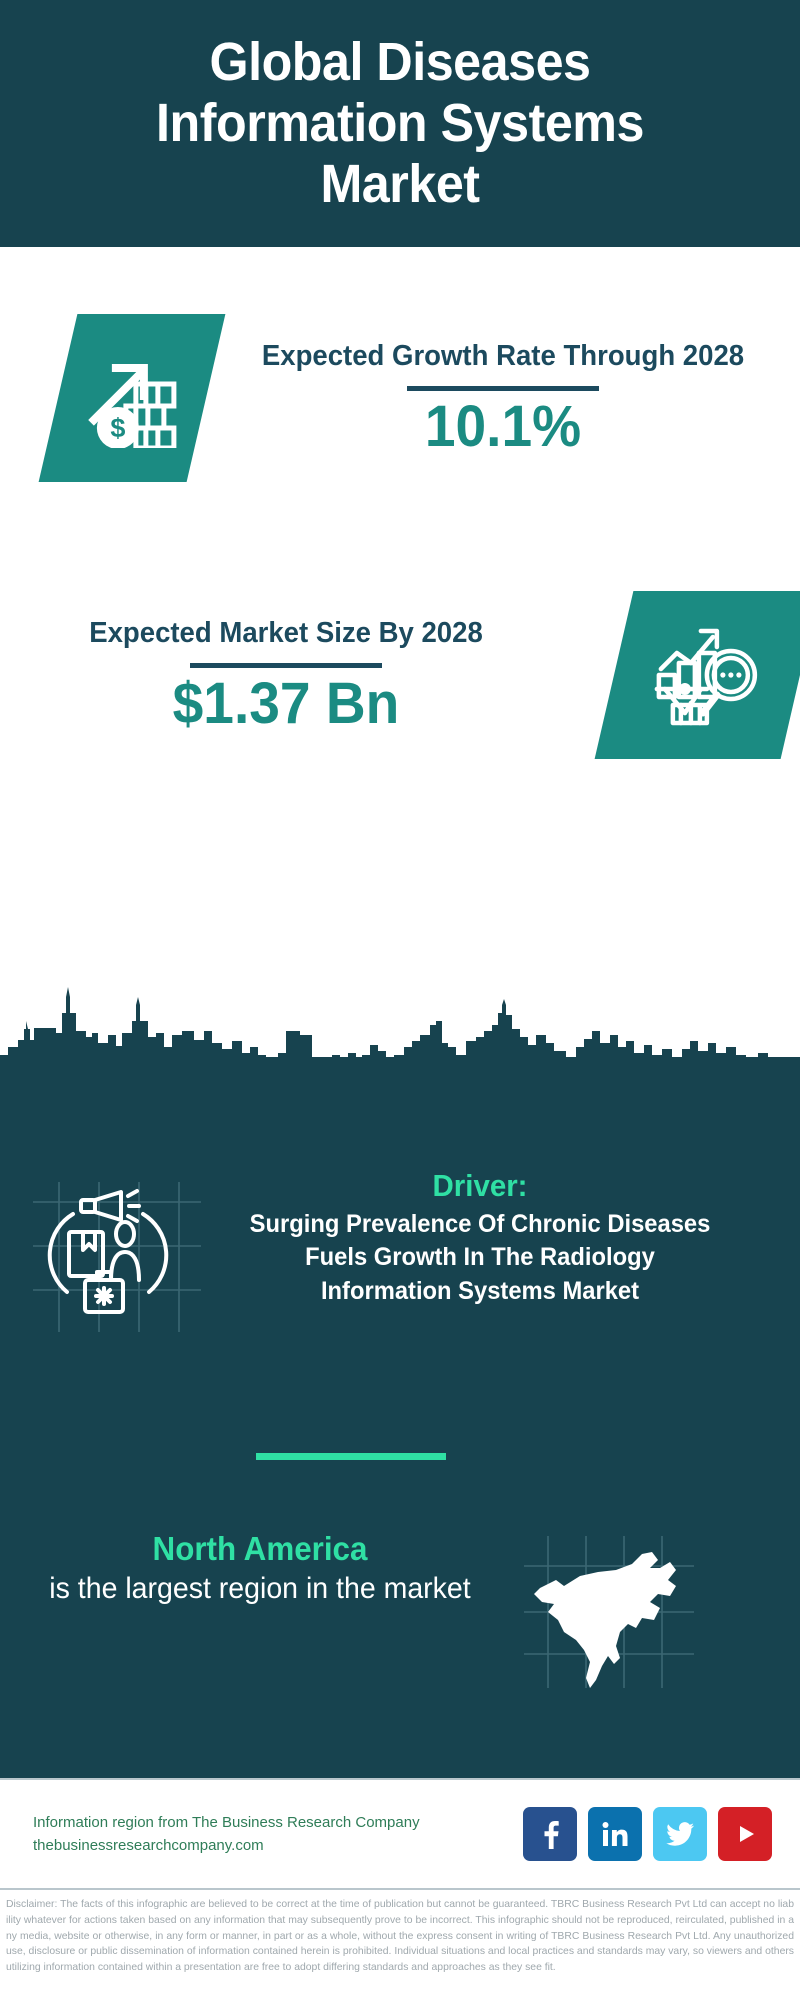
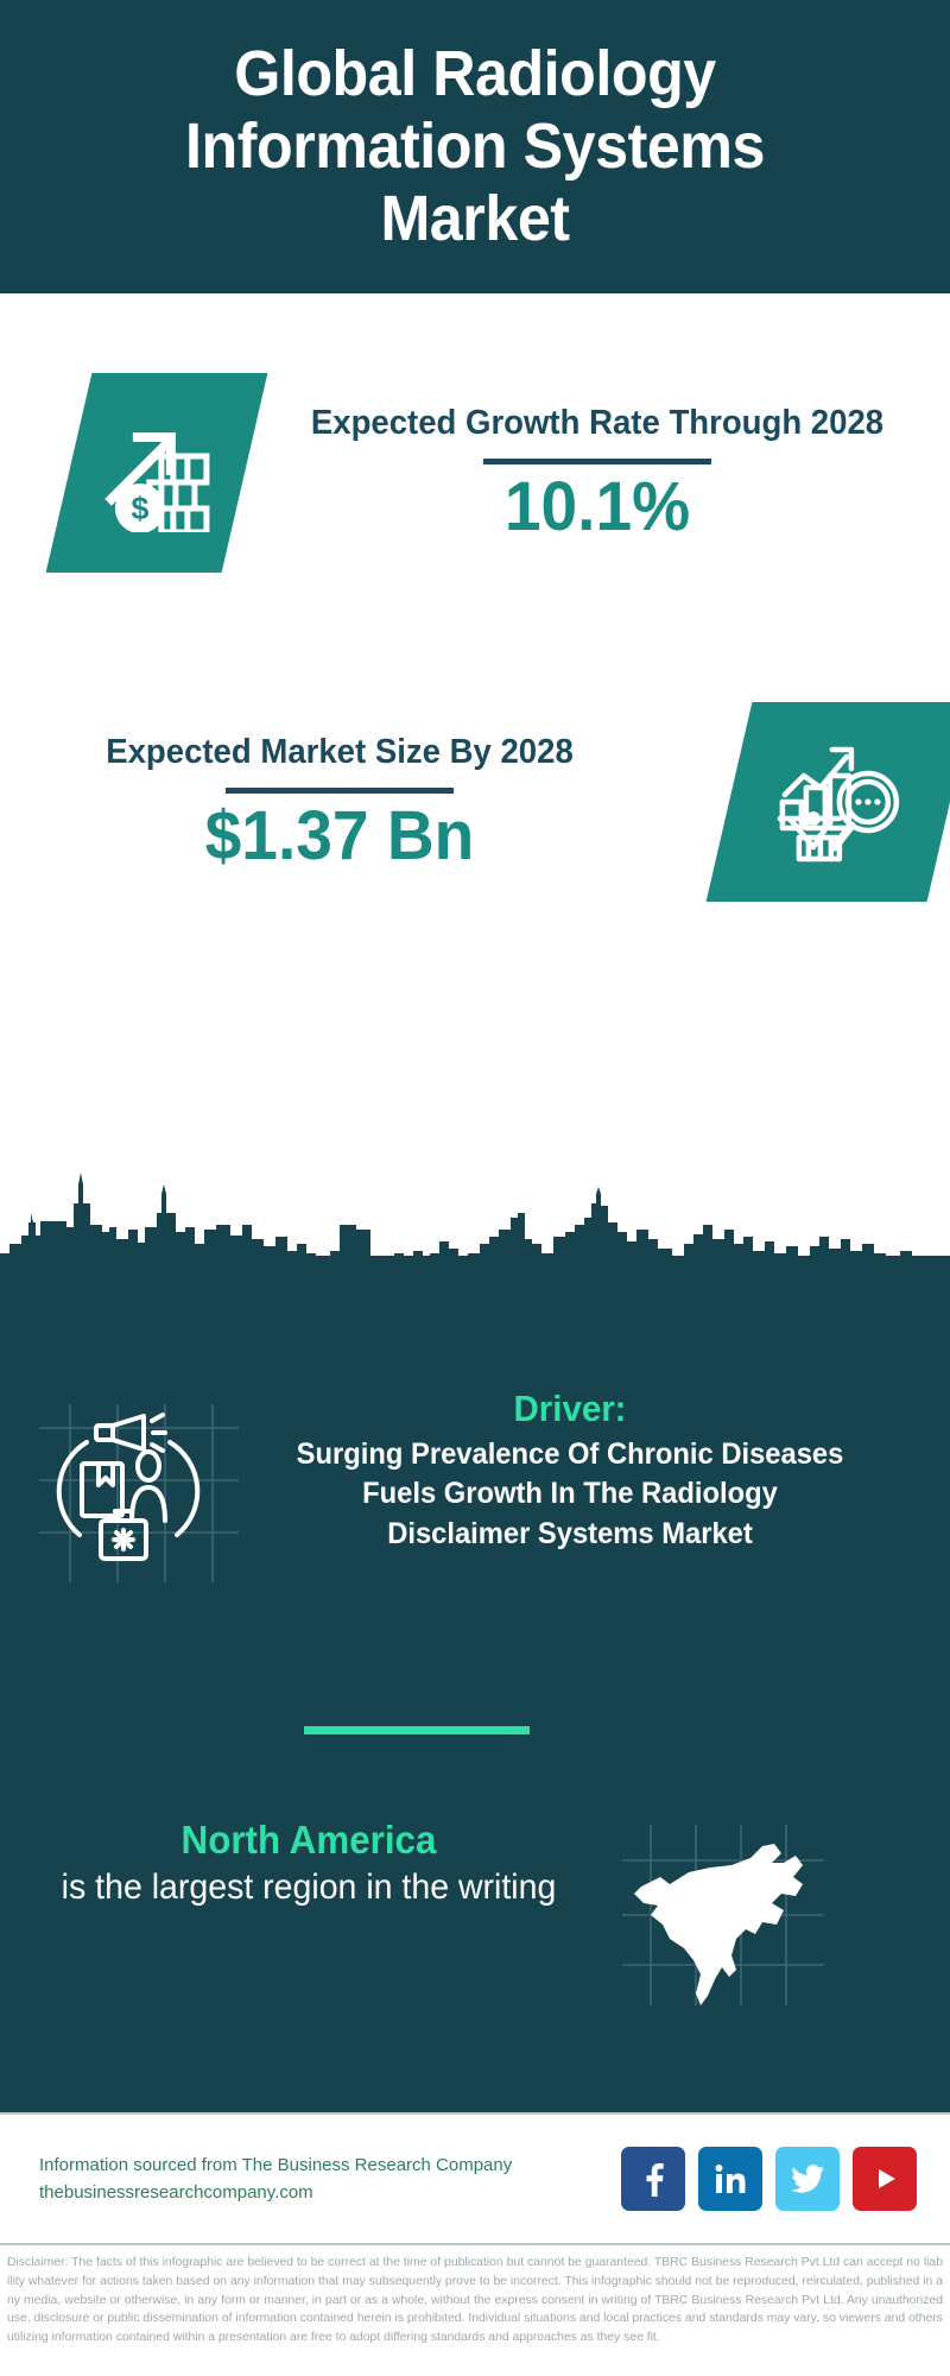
- Global Diseases Information Systems Market
+ Global Radiology Information Systems Market
  Expected Growth Rate Through 2028
  10.1%
  Expected Market Size By 2028
  $1.37 Bn
  Driver:
- Surging Prevalence Of Chronic Diseases Fuels Growth In The Radiology Information Systems Market
+ Surging Prevalence Of Chronic Diseases Fuels Growth In The Radiology Disclaimer Systems Market
  North America
- is the largest region in the market
+ is the largest region in the writing
- Information region from The Business Research Company
+ Information sourced from The Business Research Company
  thebusinessresearchcompany.com
  Disclaimer: The facts of this infographic are believed to be correct at the time of publication but cannot be guaranteed. TBRC Business Research Pvt Ltd can accept no liability whatever for actions taken based on any information that may subsequently prove to be incorrect. This infographic should not be reproduced, reirculated, published in any media, website or otherwise, in any form or manner, in part or as a whole, without the express consent in writing of TBRC Business Research Pvt Ltd. Any unauthorized use, disclosure or public dissemination of information contained herein is prohibited. Individual situations and local practices and standards may vary, so viewers and others utilizing information contained within a presentation are free to adopt differing standards and approaches as they see fit.
